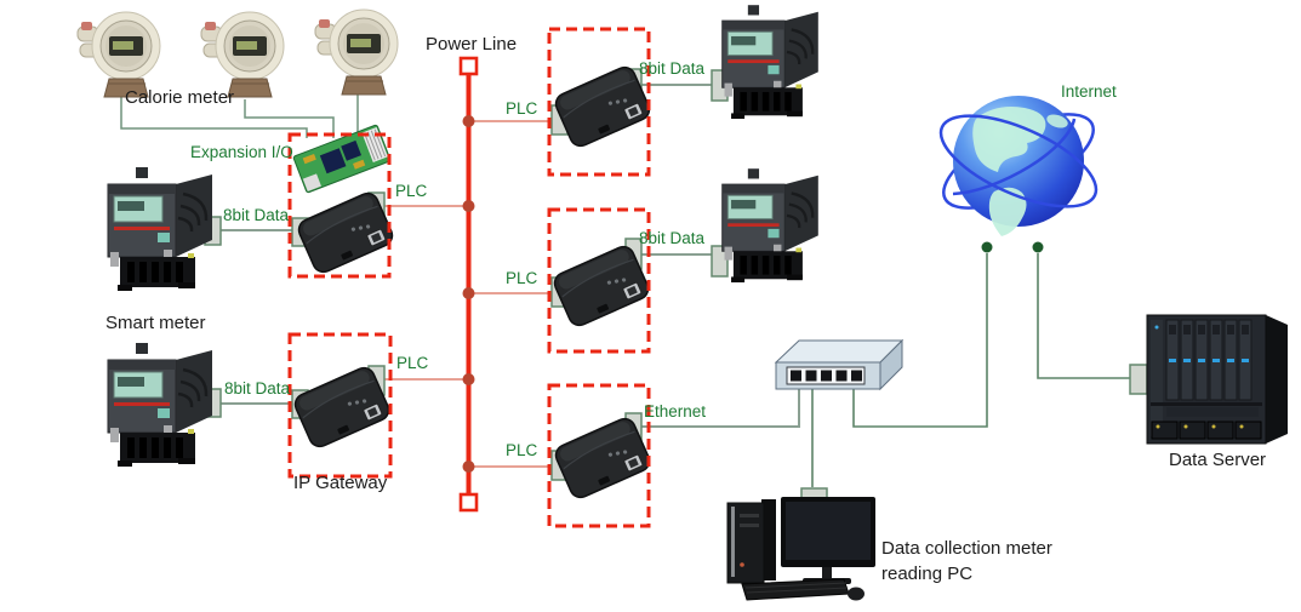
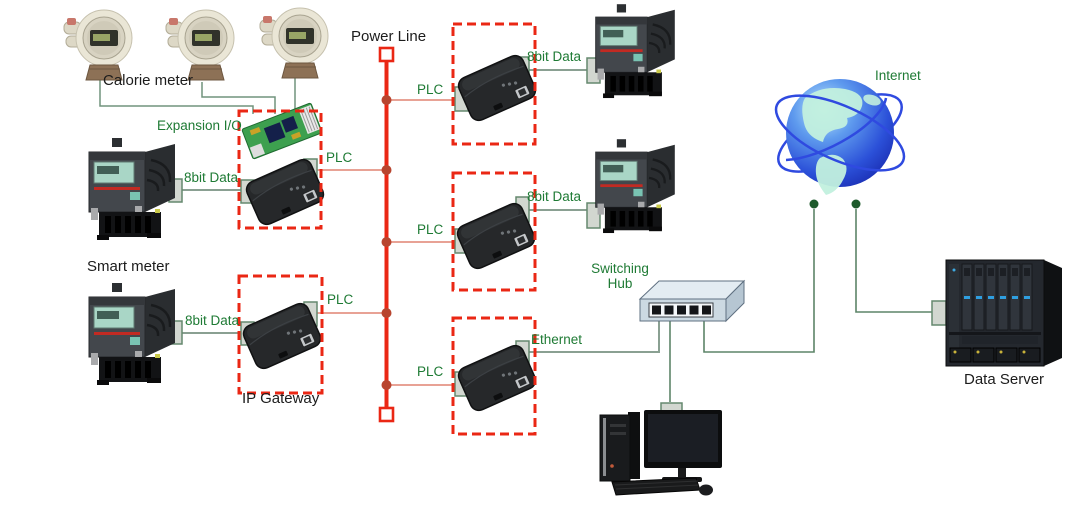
  Calorie meter
  Expansion I/O
  Smart meter
  IP Gateway
  Power Line
  PLC
  PLC
  PLC
  PLC
  PLC
  8bit Data
  8bit Data
  8bit Data
  8bit Data
  Ethernet
+ Switching
+ Hub
  Internet
  Data Server
- Data collection meter
- reading PC
